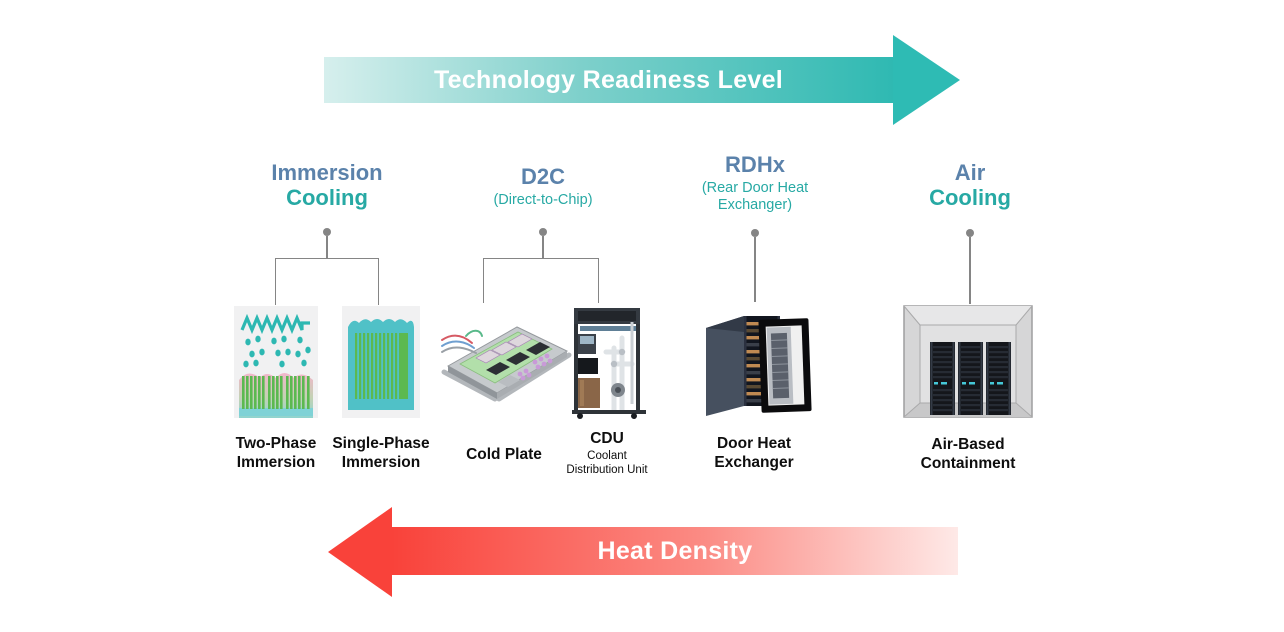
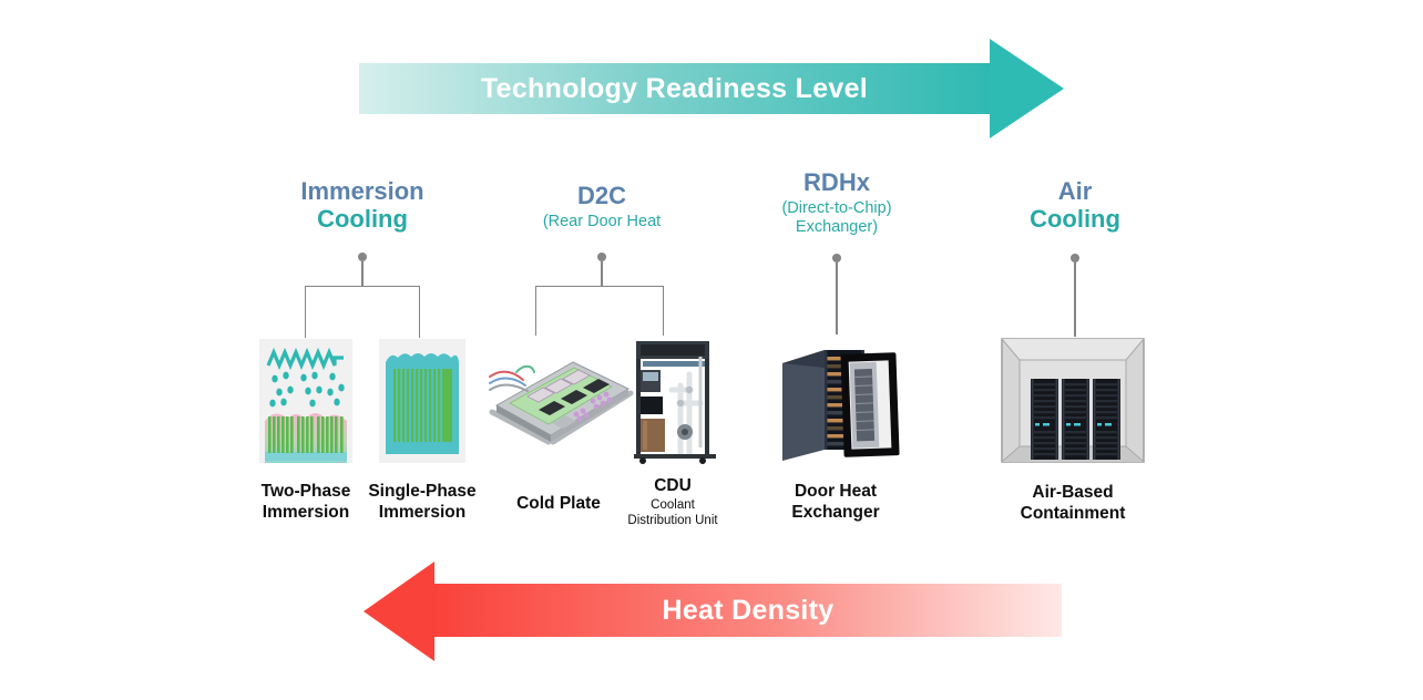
  Technology Readiness Level
  Immersion
  Cooling
  D2C
- (Direct-to-Chip)
+ (Rear Door Heat
  RDHx
- (Rear Door Heat
+ (Direct-to-Chip)
  Exchanger)
  Air
  Cooling
  Two-Phase
  Immersion
  Single-Phase
  Immersion
  Cold Plate
  CDU
  Coolant
  Distribution Unit
  Door Heat
  Exchanger
  Air-Based
  Containment
  Heat Density
